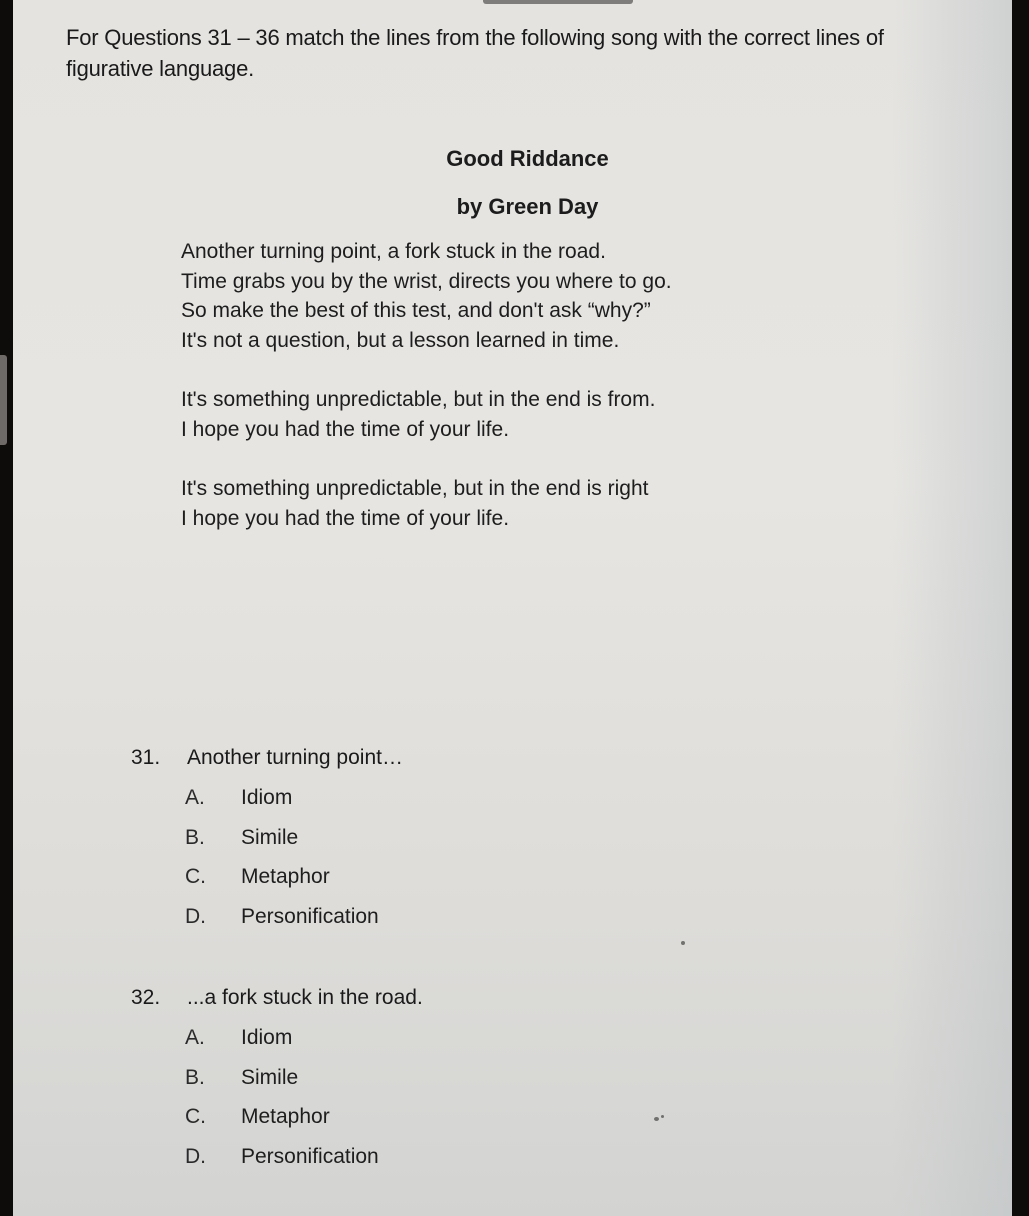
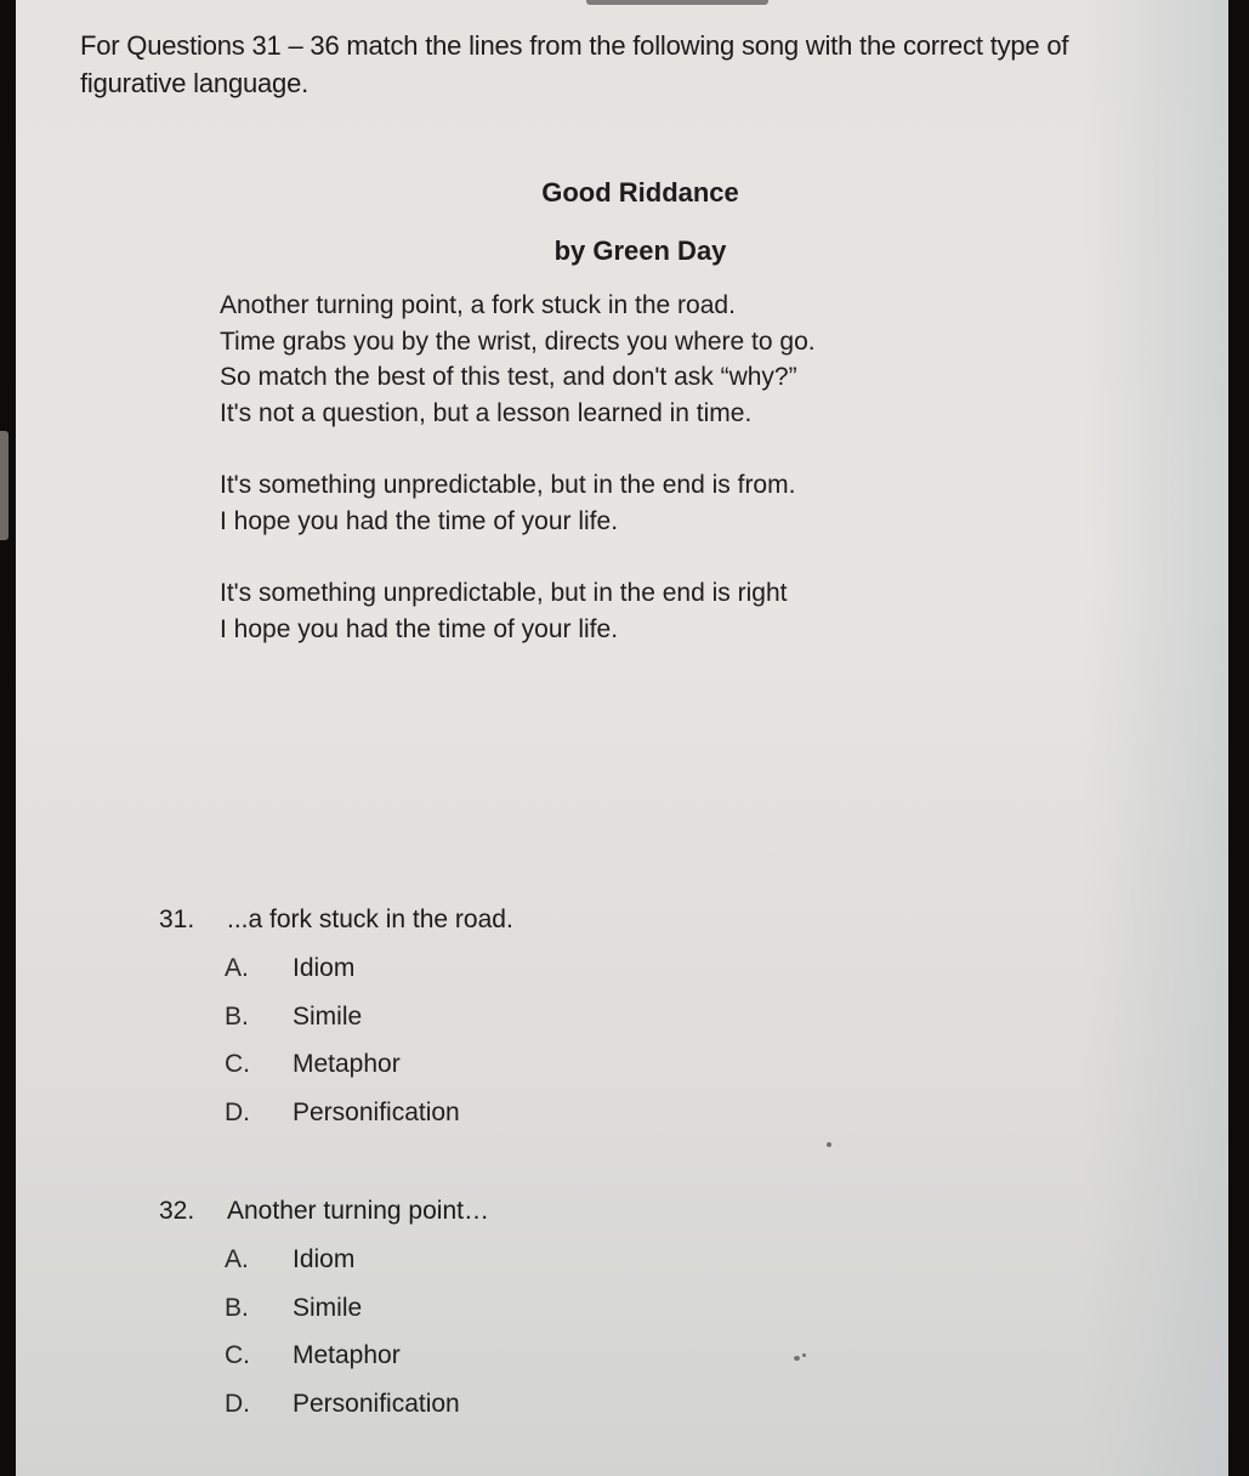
- For Questions 31 – 36 match the lines from the following song with the correct lines of figurative language.
+ For Questions 31 – 36 match the lines from the following song with the correct type of figurative language.
  Good Riddance
  by Green Day
  Another turning point, a fork stuck in the road.
  Time grabs you by the wrist, directs you where to go.
- So make the best of this test, and don't ask “why?”
+ So match the best of this test, and don't ask “why?”
  It's not a question, but a lesson learned in time.
  It's something unpredictable, but in the end is from.
  I hope you had the time of your life.
  It's something unpredictable, but in the end is right
  I hope you had the time of your life.
- 31. Another turning point…
+ 31. ...a fork stuck in the road.
  A.
  Idiom
  B.
  Simile
  C.
  Metaphor
  D.
  Personification
- 32. ...a fork stuck in the road.
+ 32. Another turning point…
  A.
  Idiom
  B.
  Simile
  C.
  Metaphor
  D.
  Personification
